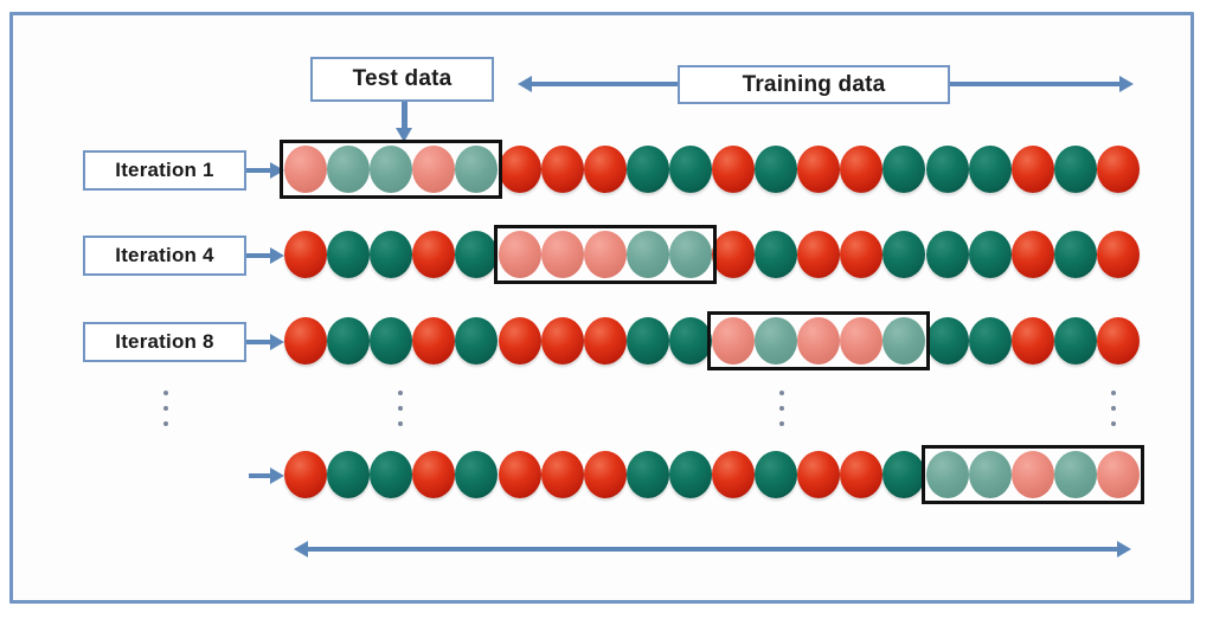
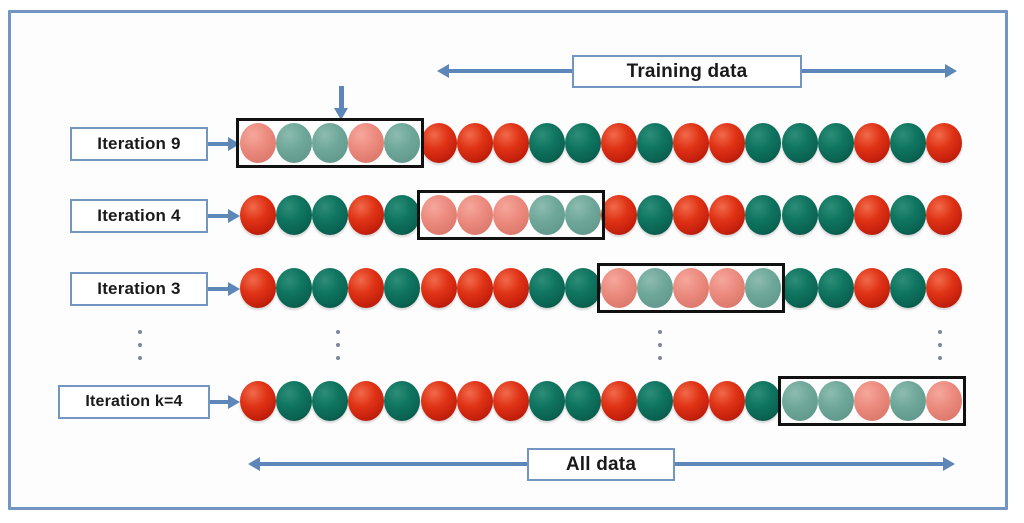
- Test data
  Training data
- Iteration 1
+ Iteration 9
  Iteration 4
- Iteration 8
+ Iteration 3
+ Iteration k=4
+ All data
